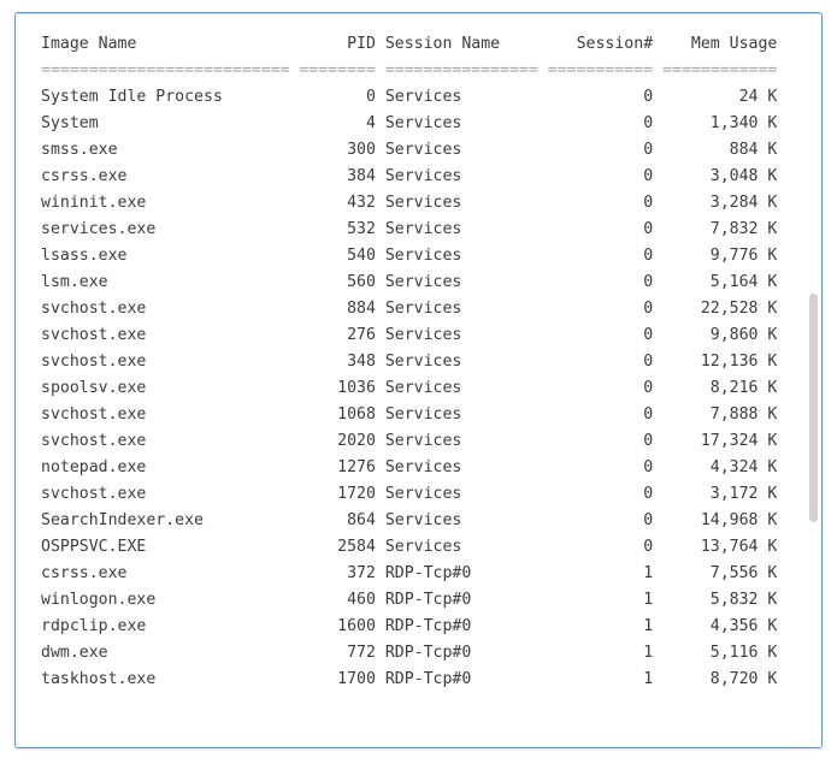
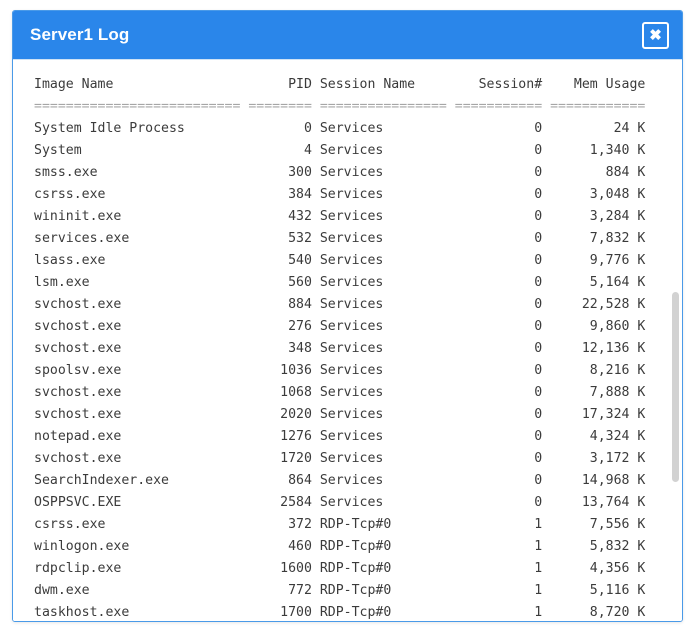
+ Server1 Log
+ ✖
  Image Name PID Session Name Session# Mem Usage ========================== ======== ================ =========== ============ System Idle Process 0 Services 0 24 K System 4 Services 0 1,340 K smss.exe 300 Services 0 884 K csrss.exe 384 Services 0 3,048 K wininit.exe 432 Services 0 3,284 K services.exe 532 Services 0 7,832 K lsass.exe 540 Services 0 9,776 K lsm.exe 560 Services 0 5,164 K svchost.exe 884 Services 0 22,528 K svchost.exe 276 Services 0 9,860 K svchost.exe 348 Services 0 12,136 K spoolsv.exe 1036 Services 0 8,216 K svchost.exe 1068 Services 0 7,888 K svchost.exe 2020 Services 0 17,324 K notepad.exe 1276 Services 0 4,324 K svchost.exe 1720 Services 0 3,172 K SearchIndexer.exe 864 Services 0 14,968 K OSPPSVC.EXE 2584 Services 0 13,764 K csrss.exe 372 RDP-Tcp#0 1 7,556 K winlogon.exe 460 RDP-Tcp#0 1 5,832 K rdpclip.exe 1600 RDP-Tcp#0 1 4,356 K dwm.exe 772 RDP-Tcp#0 1 5,116 K taskhost.exe 1700 RDP-Tcp#0 1 8,720 K
